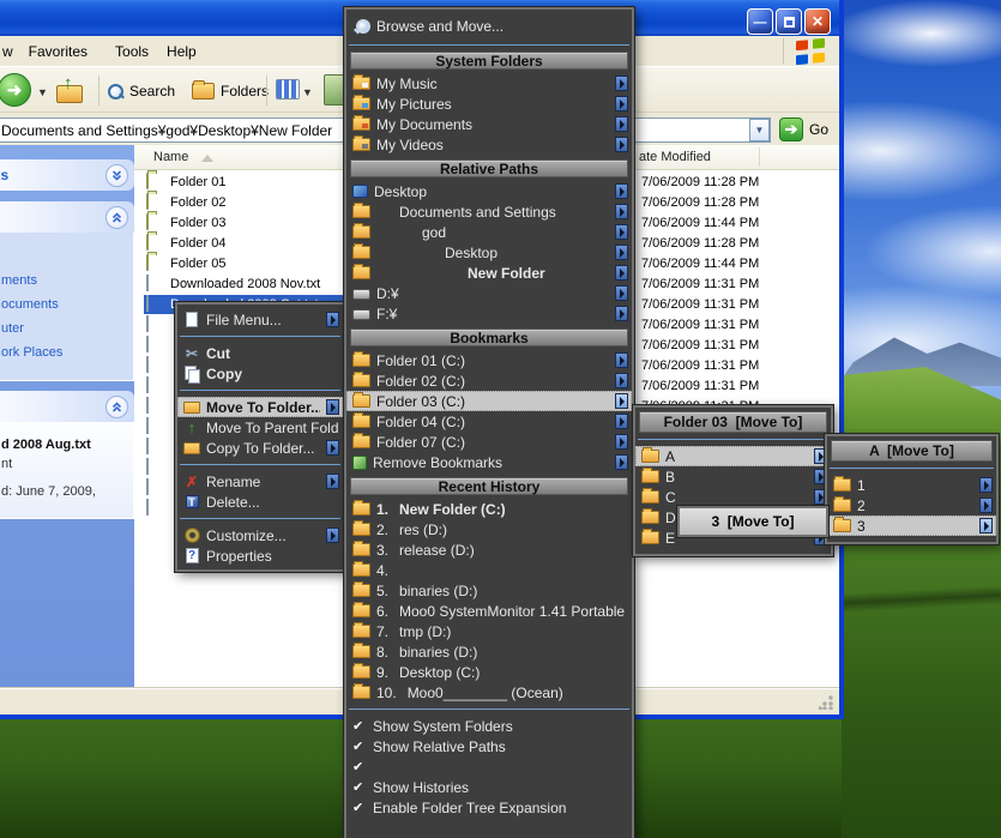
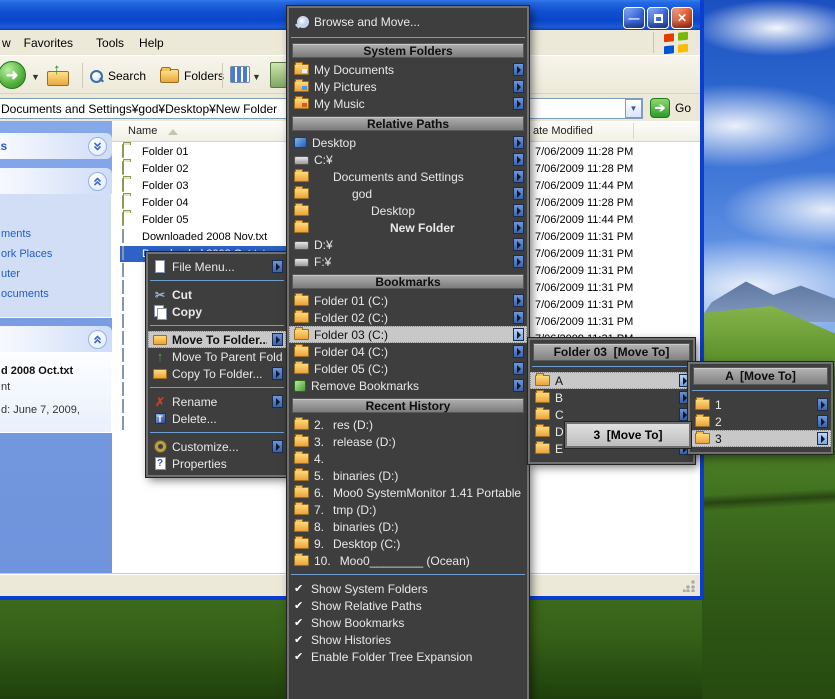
  —
  ✕
  w
  Favorites
  Tools
  Help
  ➜
  ▼
  ↑
  Search
  Folders
  ▼
  Documents and Settings¥god¥Desktop¥New Folder
  ▼
  ➔
  Go
  ments
- ocuments
+ ork Places
  uter
- ork Places
+ ocuments
- d 2008 Aug.txt
+ d 2008 Oct.txt
  nt
  d: June 7, 2009,
  Name
  ate Modified
  Folder 01
  7/06/2009 11:28 PM
  Folder 02
  7/06/2009 11:28 PM
  Folder 03
  7/06/2009 11:44 PM
  Folder 04
  7/06/2009 11:28 PM
  Folder 05
  7/06/2009 11:44 PM
  Downloaded 2008 Nov.txt
  7/06/2009 11:31 PM
  7/06/2009 11:31 PM
  7/06/2009 11:31 PM
  7/06/2009 11:31 PM
  7/06/2009 11:31 PM
  7/06/2009 11:31 PM
  File Menu...
  ✂
  Cut
  Copy
  Move To Folder..
  ↑
  Move To Parent Fold
  Copy To Folder...
  ✗
  Rename
  T
  Delete...
  Customize...
  ?
  Properties
  Browse and Move...
  System Folders
- My Music
+ My Documents
  My Pictures
- My Documents
+ My Music
- My Videos
  Relative Paths
  Desktop
+ C:¥
  Documents and Settings
  god
  Desktop
  New Folder
  D:¥
  F:¥
  Bookmarks
  Folder 01 (C:)
  Folder 02 (C:)
  Folder 03 (C:)
  Folder 04 (C:)
- Folder 07 (C:)
+ Folder 05 (C:)
  Remove Bookmarks
  Recent History
- 1.
- New Folder (C:)
  2.
  res (D:)
  3.
  release (D:)
  4.
  5.
  binaries (D:)
  6.
  Moo0 SystemMonitor 1.41 Portable
  7.
  tmp (D:)
  8.
  binaries (D:)
  9.
  Desktop (C:)
  10.
  Moo0________ (Ocean)
  ✔
  Show System Folders
  ✔
  Show Relative Paths
  ✔
+ Show Bookmarks
  ✔
  Show Histories
  ✔
  Enable Folder Tree Expansion
  Folder 03 [Move To]
  A
  B
  C
  D
  E
  A [Move To]
  1
  2
  3
  3 [Move To]
